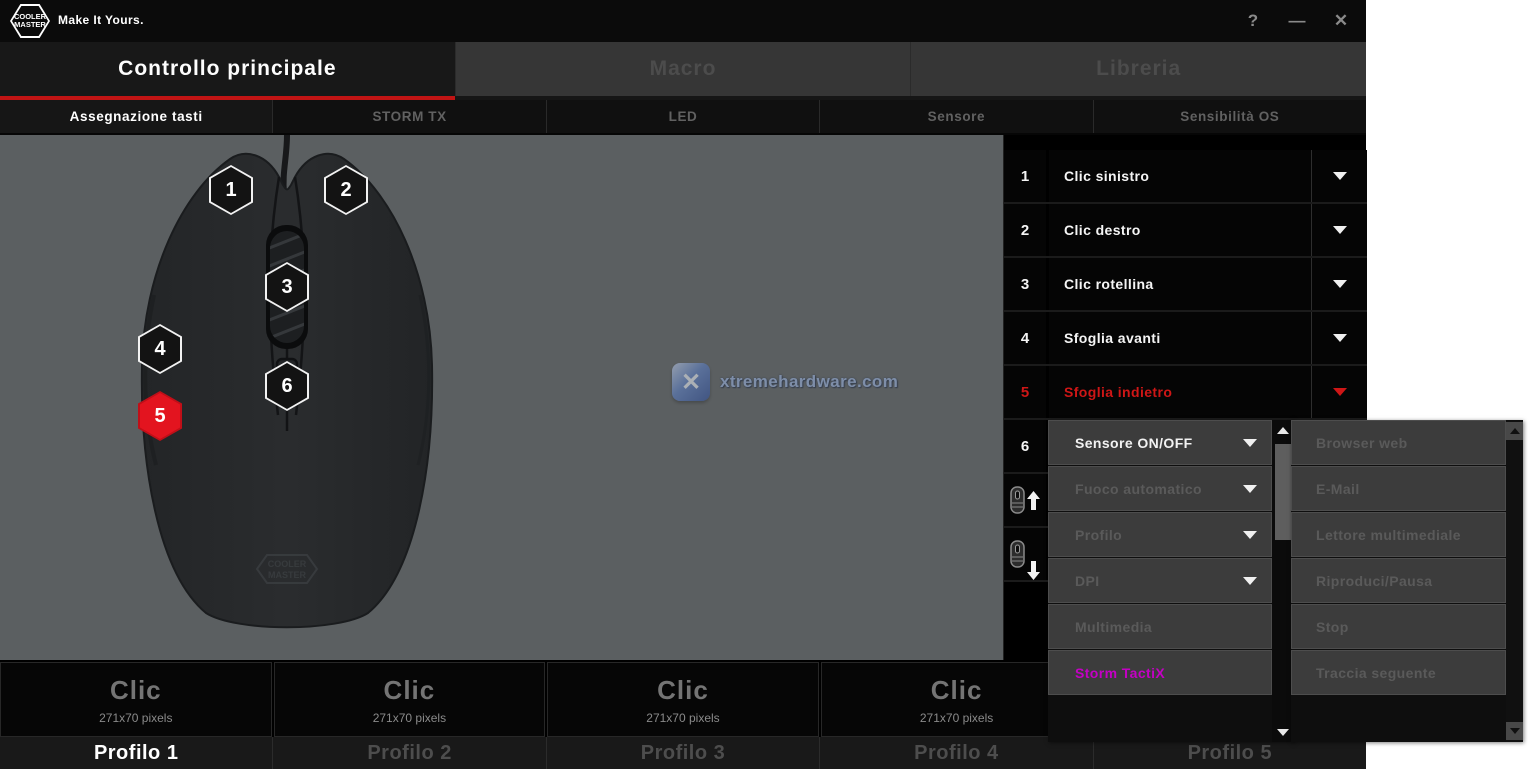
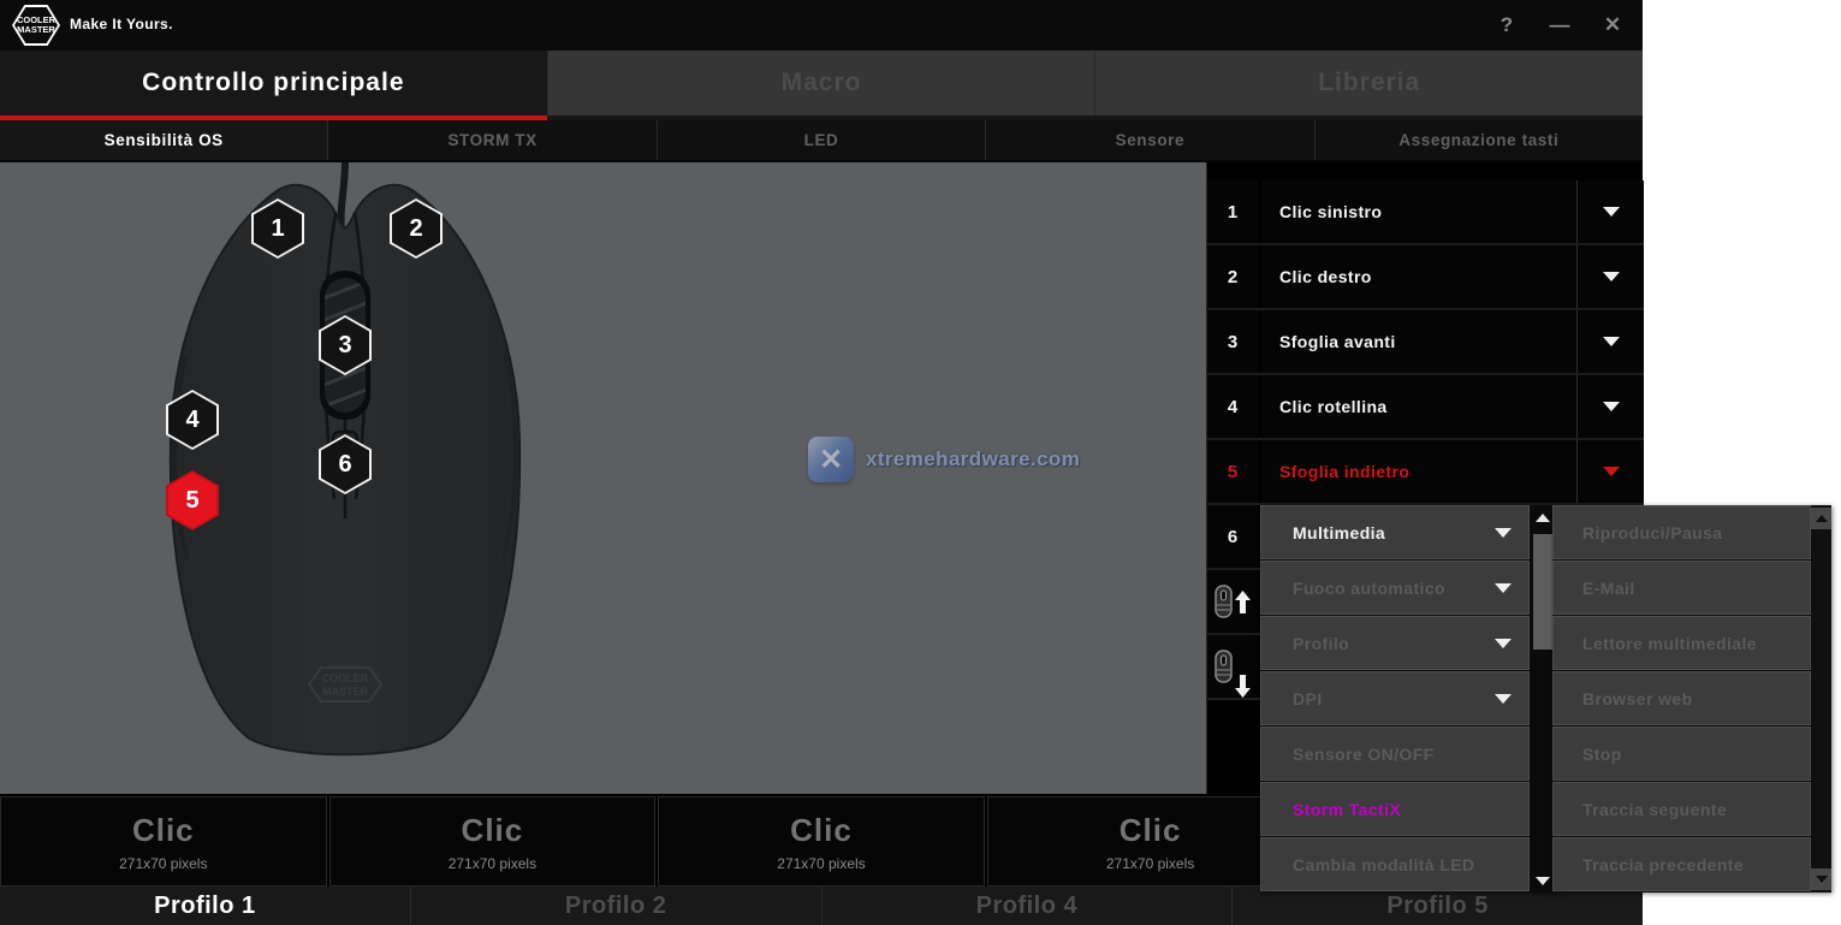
  COOLER
  MASTER
  Make It Yours.
  ?
  —
  ✕
  Controllo principale
- Assegnazione tasti
+ Sensibilità OS
  STORM TX
  LED
  Sensore
- Sensibilità OS
+ Assegnazione tasti
  1
  2
  3
  4
  5
  6
  ✕
  xtremehardware.com
  1
  Clic sinistro
  2
  Clic destro
  3
- Clic rotellina
+ Sfoglia avanti
  4
- Sfoglia avanti
+ Clic rotellina
  5
  Sfoglia indietro
  6
  Clic
  271x70 pixels
  Clic
  271x70 pixels
  Clic
  271x70 pixels
  Clic
  271x70 pixels
  Profilo 1
  Profilo 2
- Profilo 3
  Profilo 4
  Profilo 5
- Sensore ON/OFF
+ Multimedia
  Fuoco automatico
  Profilo
  DPI
- Multimedia
+ Sensore ON/OFF
  Storm TactiX
+ Cambia modalità LED
- Browser web
+ Riproduci/Pausa
  E-Mail
  Lettore multimediale
- Riproduci/Pausa
+ Browser web
  Stop
  Traccia seguente
+ Traccia precedente
